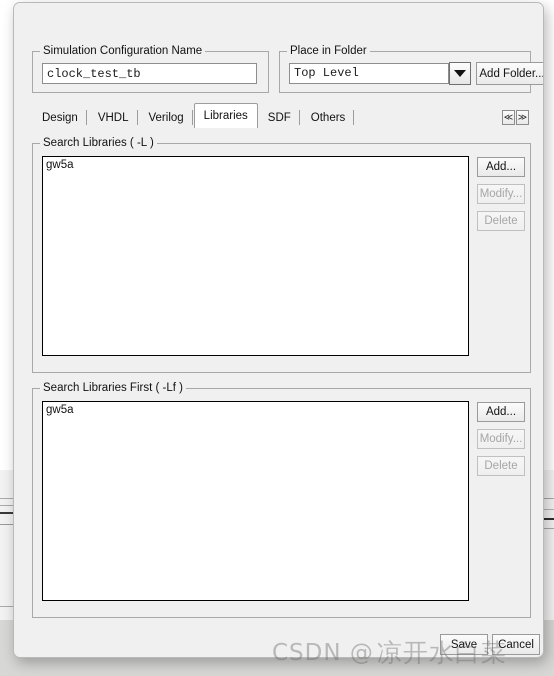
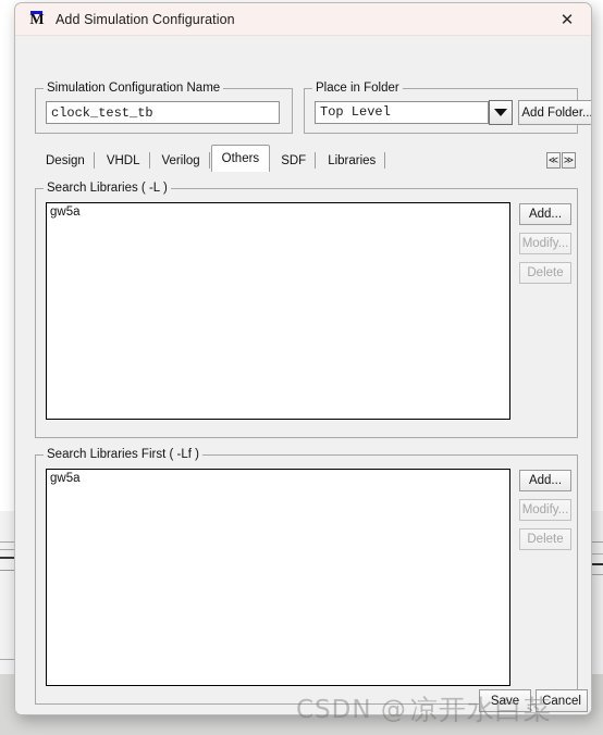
+ M
+ Add Simulation Configuration
+ ✕
  Simulation Configuration Name
  clock_test_tb
  Place in Folder
  Top Level
  Add Folder..
  Design
  VHDL
  Verilog
- Libraries
+ Others
  SDF
- Others
+ Libraries
  ≪
  ≫
  Search Libraries ( -L )
  gw5a
  Add...
  Modify...
  Delete
  Search Libraries First ( -Lf )
  gw5a
  Add...
  Modify...
  Delete
  Save
  Cancel
  CSDN @
  凉开水白菜
